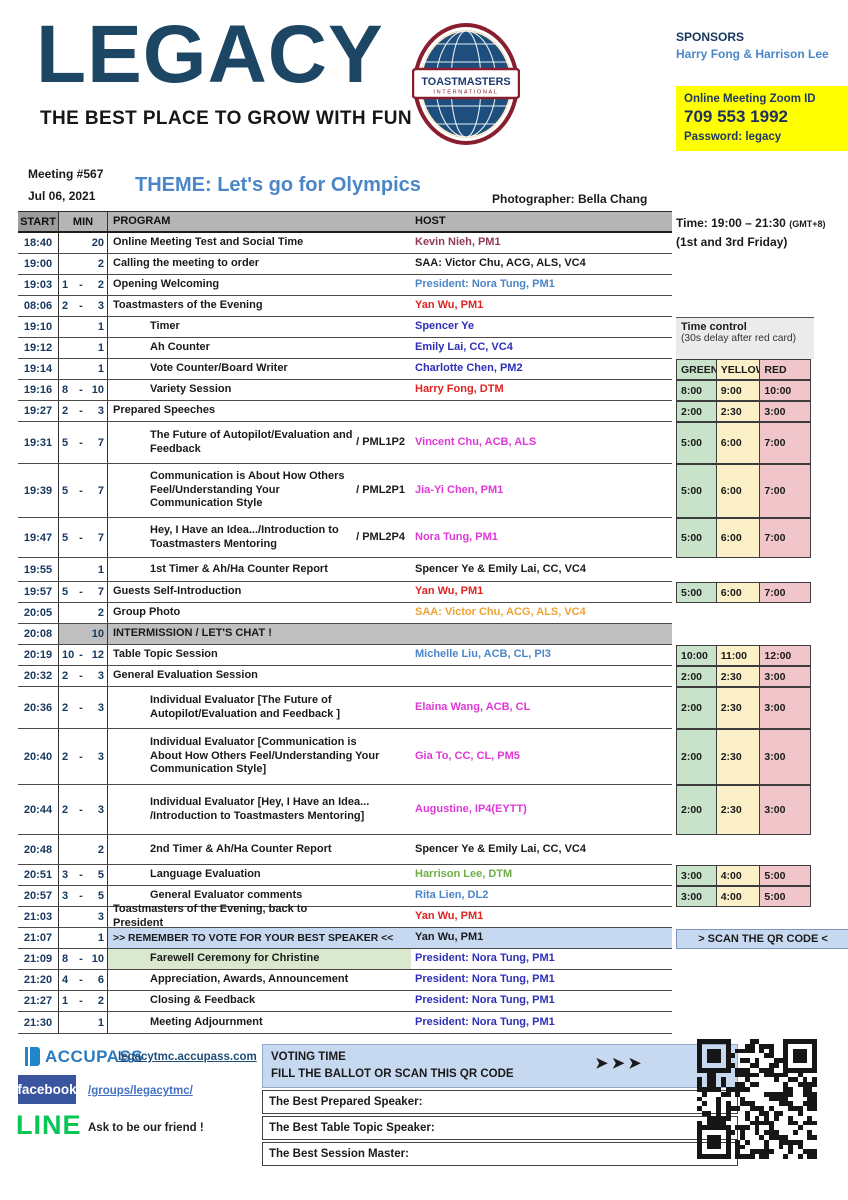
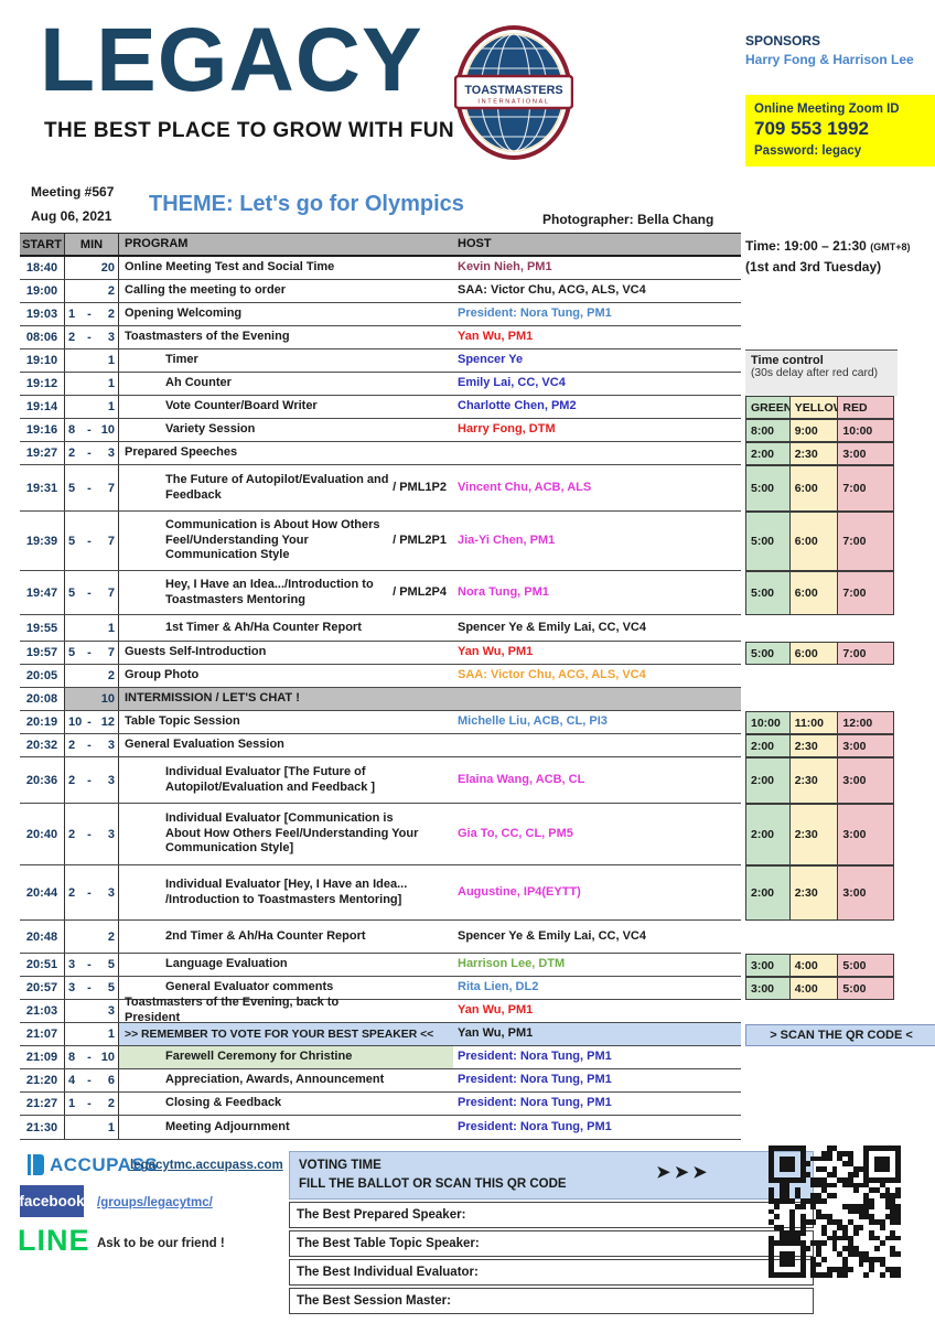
  LEGACY
  THE BEST PLACE TO GROW WITH FUN
  TOASTMASTERS
  SPONSORS
  Harry Fong & Harrison Lee
  Online Meeting Zoom ID
  709 553 1992
  Password: legacy
  Meeting #567
- Jul 06, 2021
+ Aug 06, 2021
  THEME: Let's go for Olympics
  Photographer: Bella Chang
  Time: 19:00 – 21:30 (GMT+8)
- (1st and 3rd Friday)
+ (1st and 3rd Tuesday)
  START
  MIN
  PROGRAM
  HOST
  18:40
  20
  Online Meeting Test and Social Time
  Kevin Nieh, PM1
  19:00
  2
  Calling the meeting to order
  SAA: Victor Chu, ACG, ALS, VC4
  19:03
  1
  -
  2
  Opening Welcoming
  President: Nora Tung, PM1
  08:06
  2
  -
  3
  Toastmasters of the Evening
  Yan Wu, PM1
  19:10
  1
  Timer
  Spencer Ye
  Time control
  (30s delay after red card)
  19:12
  1
  Ah Counter
  Emily Lai, CC, VC4
  19:14
  1
  Vote Counter/Board Writer
  Charlotte Chen, PM2
  GREEN
  YELLO
  RED
  19:16
  8
  -
  10
  Variety Session
  Harry Fong, DTM
  8:00
  9:00
  10:00
  19:27
  2
  -
  3
  Prepared Speeches
  2:00
  2:30
  3:00
  19:31
  5
  -
  7
  The Future of Autopilot/Evaluation and Feedback
  / PML1P2
  Vincent Chu, ACB, ALS
  5:00
  6:00
  7:00
  19:39
  5
  -
  7
  Communication is About How Others Feel/Understanding Your Communication Style
  / PML2P1
  Jia-Yi Chen, PM1
  5:00
  6:00
  7:00
  19:47
  5
  -
  7
  Hey, I Have an Idea.../Introduction to Toastmasters Mentoring
  / PML2P4
  Nora Tung, PM1
  5:00
  6:00
  7:00
  19:55
  1
  1st Timer & Ah/Ha Counter Report
  Spencer Ye & Emily Lai, CC, VC4
  19:57
  5
  -
  7
  Guests Self-Introduction
  Yan Wu, PM1
  5:00
  6:00
  7:00
  20:05
  2
  Group Photo
  SAA: Victor Chu, ACG, ALS, VC4
  20:08
  10
  INTERMISSION / LET'S CHAT !
  20:19
  10
  -
  12
  Table Topic Session
  Michelle Liu, ACB, CL, PI3
  10:00
  11:00
  12:00
  20:32
  2
  -
  3
  General Evaluation Session
  2:00
  2:30
  3:00
  20:36
  2
  -
  3
  Individual Evaluator [The Future of Autopilot/Evaluation and Feedback ]
  Elaina Wang, ACB, CL
  2:00
  2:30
  3:00
  20:40
  2
  -
  3
  Individual Evaluator [Communication is About How Others Feel/Understanding Your Communication Style]
  Gia To, CC, CL, PM5
  2:00
  2:30
  3:00
  20:44
  2
  -
  3
  Individual Evaluator [Hey, I Have an Idea... /Introduction to Toastmasters Mentoring]
  Augustine, IP4(EYTT)
  2:00
  2:30
  3:00
  20:48
  2
  2nd Timer & Ah/Ha Counter Report
  Spencer Ye & Emily Lai, CC, VC4
  20:51
  3
  -
  5
  Language Evaluation
  Harrison Lee, DTM
  3:00
  4:00
  5:00
  20:57
  3
  -
  5
  General Evaluator comments
  Rita Lien, DL2
  3:00
  4:00
  5:00
  21:03
  3
  Toastmasters of the Evening, back to President
  Yan Wu, PM1
  21:07
  1
  >> REMEMBER TO VOTE FOR YOUR BEST SPEAKER <<
  Yan Wu, PM1
  > SCAN THE QR CODE <
  21:09
  8
  -
  10
  Farewell Ceremony for Christine
  President: Nora Tung, PM1
  21:20
  4
  -
  6
  Appreciation, Awards, Announcement
  President: Nora Tung, PM1
  21:27
  1
  -
  2
  Closing & Feedback
  President: Nora Tung, PM1
  21:30
  1
  Meeting Adjournment
  President: Nora Tung, PM1
  ACCUPASS
  legacytmc.accupass.com
  facebook
  /groups/legacytmc/
  LINE
  Ask to be our friend !
  VOTING TIME
  FILL THE BALLOT OR SCAN THIS QR CODE
  ➤➤➤
  The Best Prepared Speaker:
  The Best Table Topic Speaker:
+ The Best Individual Evaluator:
  The Best Session Master:
